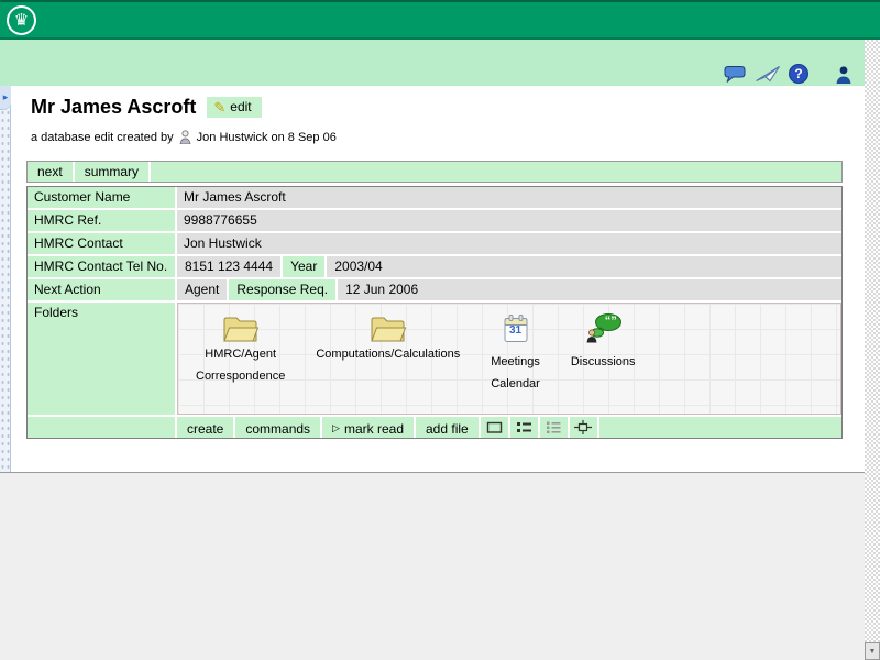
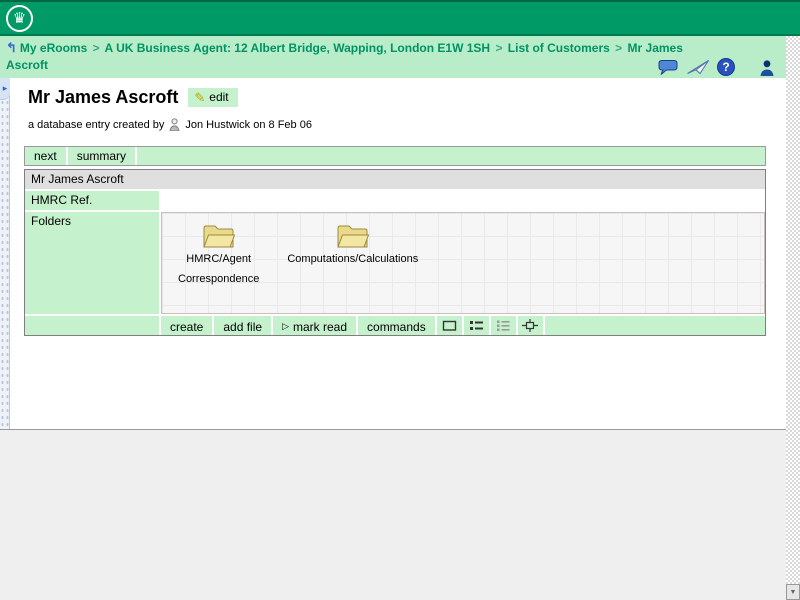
  ♛
+ ↰ My eRooms > A UK Business Agent: 12 Albert Bridge, Wapping, London E1W 1SH > List of Customers > Mr James Ascroft
  ?
  ▸
  Mr James Ascroft
  ✎
  edit
- a database edit created by
+ a database entry created by
- Jon Hustwick on 8 Sep 06
+ Jon Hustwick on 8 Feb 06
  next
  summary
- Customer Name
  Mr James Ascroft
  HMRC Ref.
- 9988776655
- HMRC Contact
- Jon Hustwick
- HMRC Contact Tel No.
- 8151 123 4444
- Year
- 2003/04
- Next Action
- Agent
- Response Req.
- 12 Jun 2006
  Folders
  HMRC/Agent
  Correspondence
  Computations/Calculations
- 31
- Meetings
- Calendar
- “”
- Discussions
  create
- commands
+ add file
  ▷
  mark read
- add file
+ commands
